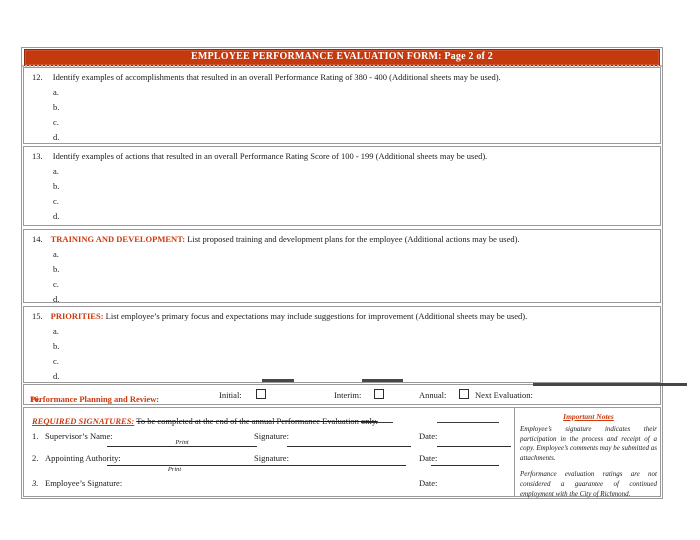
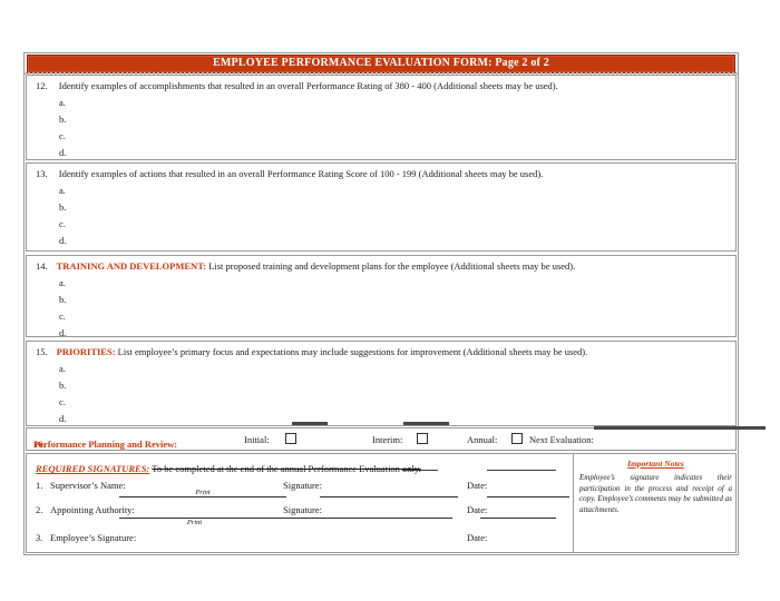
  EMPLOYEE PERFORMANCE EVALUATION FORM: Page 2 of 2
  12. Identify examples of accomplishments that resulted in an overall Performance Rating of 380 - 400 (Additional sheets may be used).
  a.
  b.
  c.
  d.
  13. Identify examples of actions that resulted in an overall Performance Rating Score of 100 - 199 (Additional sheets may be used).
  a.
  b.
  c.
  d.
- 14. TRAINING AND DEVELOPMENT: List proposed training and development plans for the employee (Additional actions may be used).
+ 14. TRAINING AND DEVELOPMENT: List proposed training and development plans for the employee (Additional sheets may be used).
  a.
  b.
  c.
  d.
  15. PRIORITIES: List employee’s primary focus and expectations may include suggestions for improvement (Additional sheets may be used).
  a.
  b.
  c.
  d.
  16.
  Performance Planning and Review:
  Initial:
  Interim:
  Annual:
  Next Evaluation:
  REQUIRED SIGNATURES: To be completed at the end of the annual Performance Evaluation only.
  1.
  Supervisor’s Name:
  Signature:
  Date:
  2.
  Appointing Authority:
  Signature:
  Date:
  3.
  Employee’s Signature:
  Date:
  Important Notes
  Employee’s signature indicates their participation in the process and receipt of a copy. Employee’s comments may be submitted as attachments.
- Performance evaluation ratings are not considered a guarantee of continued employment with the City of Richmond.
